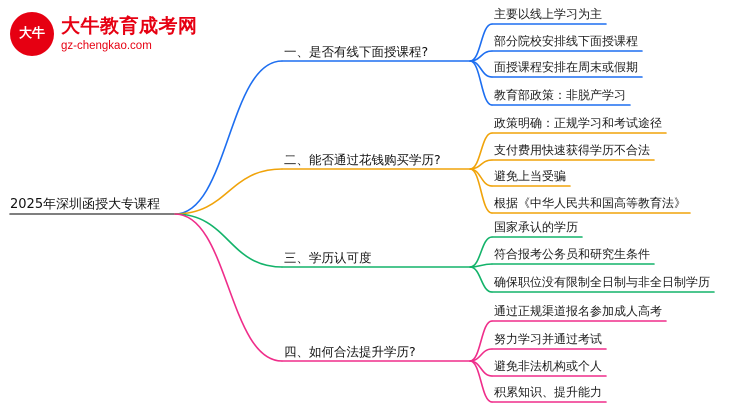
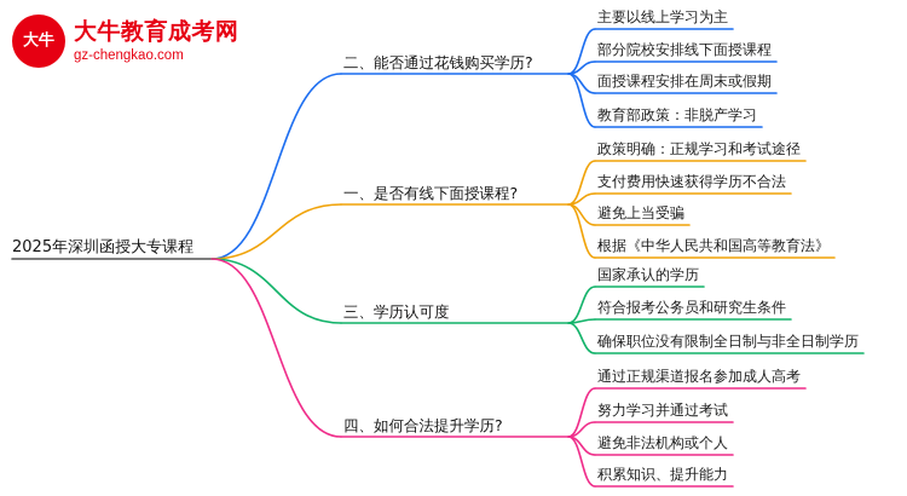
  大牛
  大牛教育成考网
  gz-chengkao.com
  2025年深圳函授大专课程
- 一、是否有线下面授课程?
+ 二、能否通过花钱购买学历?
  主要以线上学习为主
  部分院校安排线下面授课程
  面授课程安排在周末或假期
  教育部政策：非脱产学习
- 二、能否通过花钱购买学历?
+ 一、是否有线下面授课程?
  政策明确：正规学习和考试途径
  支付费用快速获得学历不合法
  避免上当受骗
  根据《中华人民共和国高等教育法》
  三、学历认可度
  国家承认的学历
  符合报考公务员和研究生条件
  确保职位没有限制全日制与非全日制学历
  四、如何合法提升学历?
  通过正规渠道报名参加成人高考
  努力学习并通过考试
  避免非法机构或个人
  积累知识、提升能力
